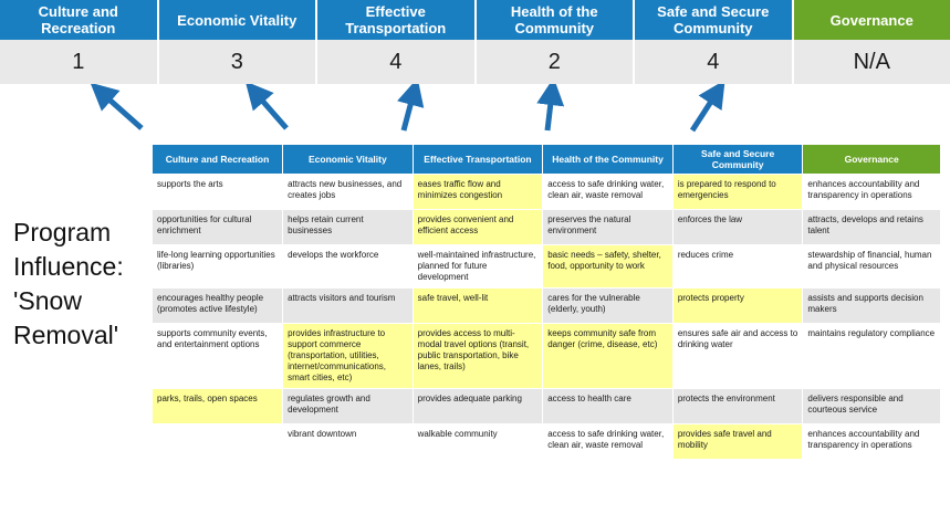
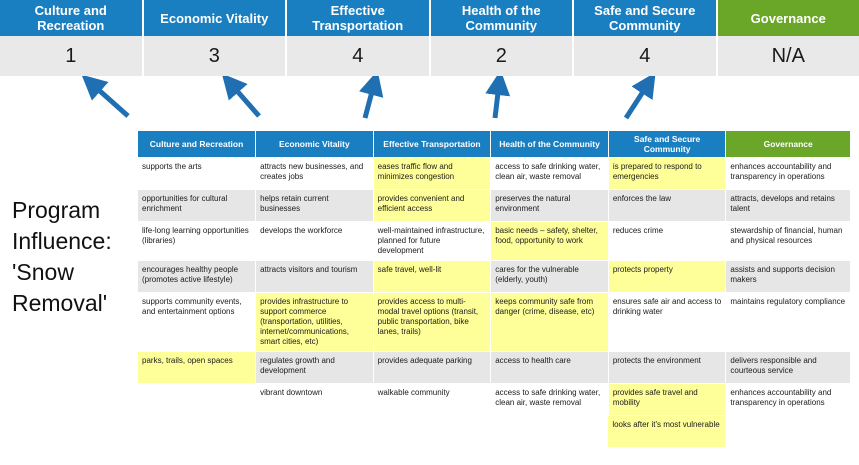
  Culture and Recreation
  Economic Vitality
  Effective Transportation
  Health of the Community
  Safe and Secure Community
  Governance
  1
  3
  4
  2
  4
  N/A
  Program
  Influence:
  'Snow
  Removal'
  Culture and Recreation	Economic Vitality	Effective Transportation	Health of the Community	Safe and Secure Community	Governance
  supports the arts	attracts new businesses, and creates jobs	eases traffic flow and minimizes congestion	access to safe drinking water, clean air, waste removal	is prepared to respond to emergencies	enhances accountability and transparency in operations
  opportunities for cultural enrichment	helps retain current businesses	provides convenient and efficient access	preserves the natural environment	enforces the law	attracts, develops and retains talent
  life-long learning opportunities (libraries)	develops the workforce	well-maintained infrastructure, planned for future development	basic needs – safety, shelter, food, opportunity to work	reduces crime	stewardship of financial, human and physical resources
  encourages healthy people (promotes active lifestyle)	attracts visitors and tourism	safe travel, well-lit	cares for the vulnerable (elderly, youth)	protects property	assists and supports decision makers
  supports community events, and entertainment options	provides infrastructure to support commerce (transportation, utilities, internet/communications, smart cities, etc)	provides access to multi-modal travel options (transit, public transportation, bike lanes, trails)	keeps community safe from danger (crime, disease, etc)	ensures safe air and access to drinking water	maintains regulatory compliance
  parks, trails, open spaces	regulates growth and development	provides adequate parking	access to health care	protects the environment	delivers responsible and courteous service
  	vibrant downtown	walkable community	access to safe drinking water, clean air, waste removal	provides safe travel and mobility	enhances accountability and transparency in operations
+ 				looks after it's most vulnerable
